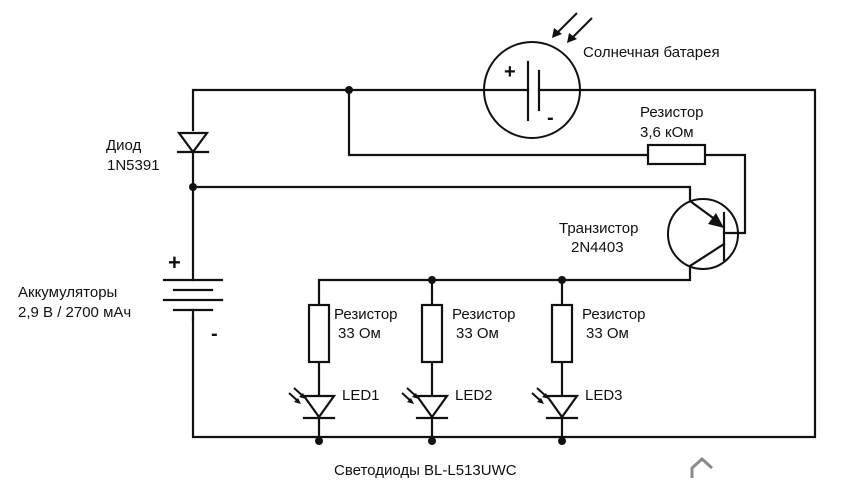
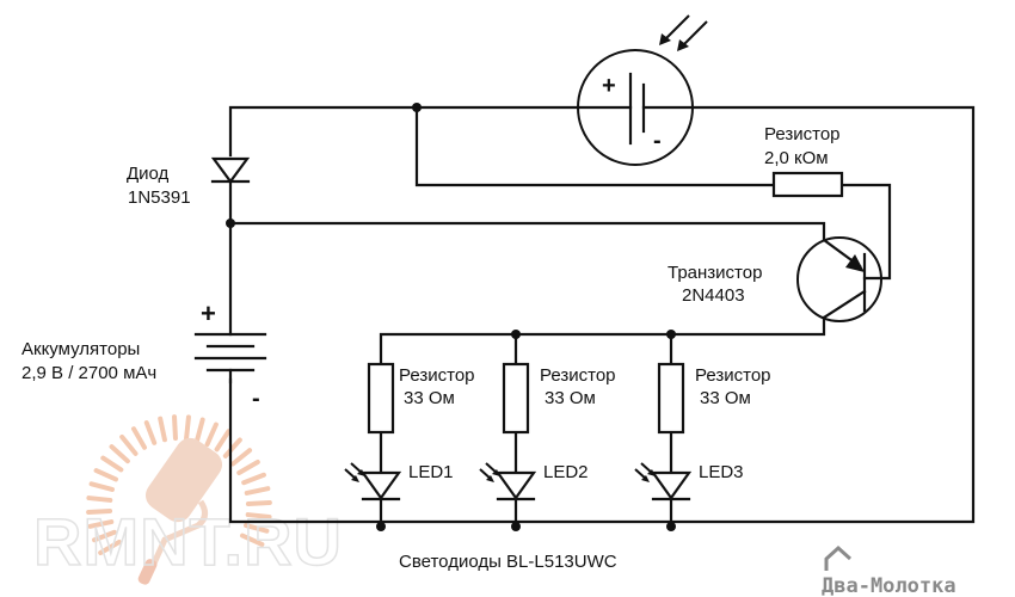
+ RMNT.RU
  +
  -
- Солнечная батарея
  Диод
  1N5391
  Резистор
- 3,6 кОм
+ 2,0 кОм
  Транзистор
  2N4403
  +
  -
  Аккумуляторы
  2,9 В / 2700 мАч
  Резистор
  33 Ом
  LED1
  Резистор
  33 Ом
  LED2
  Резистор
  33 Ом
  LED3
  Светодиоды BL-L513UWC
+ Два-Молотка
